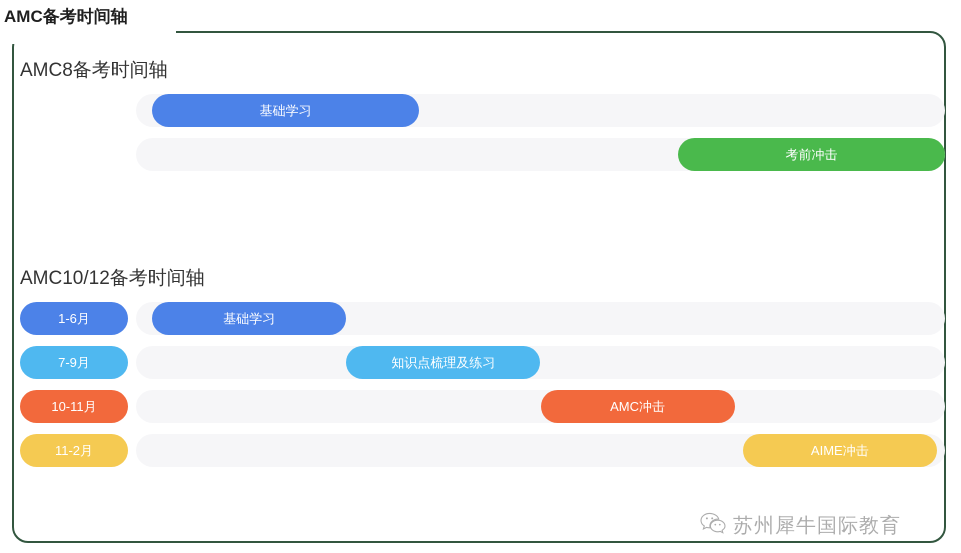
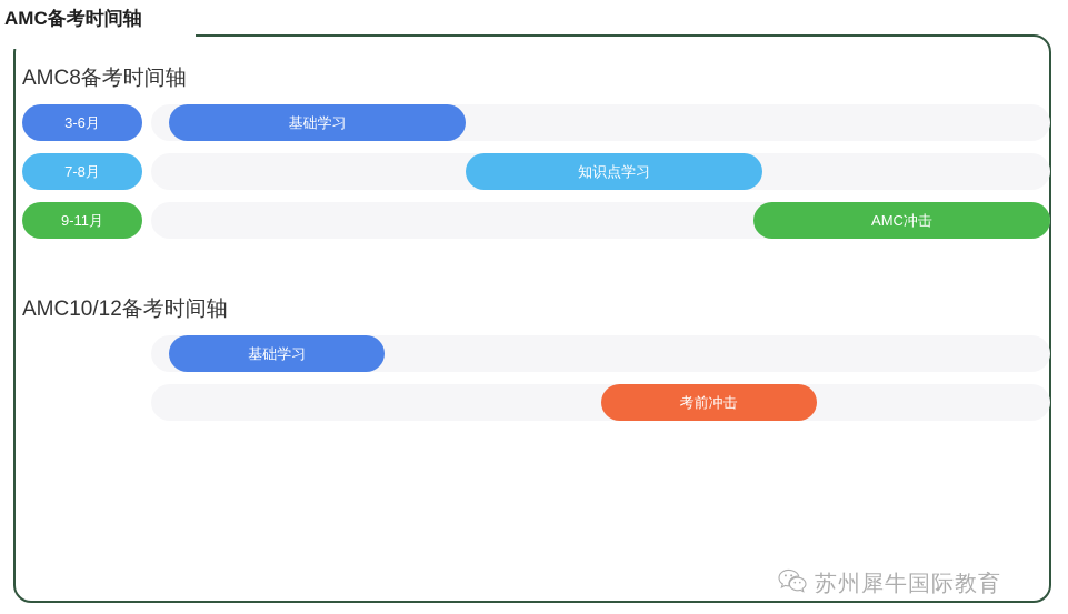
  AMC备考时间轴
  AMC8备考时间轴
+ 3-6月
  基础学习
+ 7-8月
+ 知识点学习
+ 9-11月
- 考前冲击
+ AMC冲击
  AMC10/12备考时间轴
- 1-6月
  基础学习
- 7-9月
- 知识点梳理及练习
- 10-11月
- AMC冲击
+ 考前冲击
- 11-2月
- AIME冲击
  苏州犀牛国际教育
